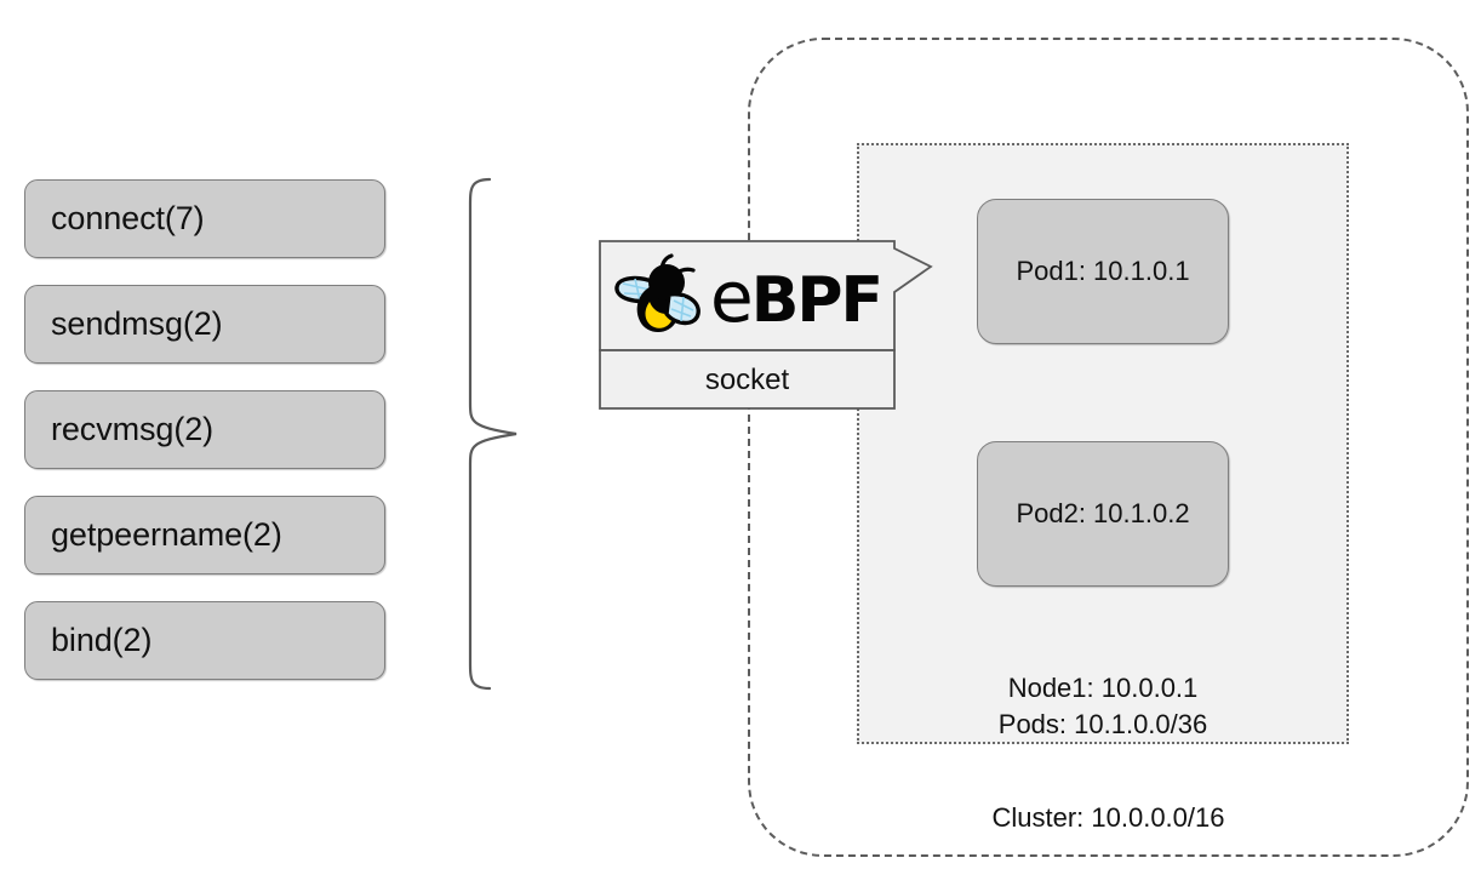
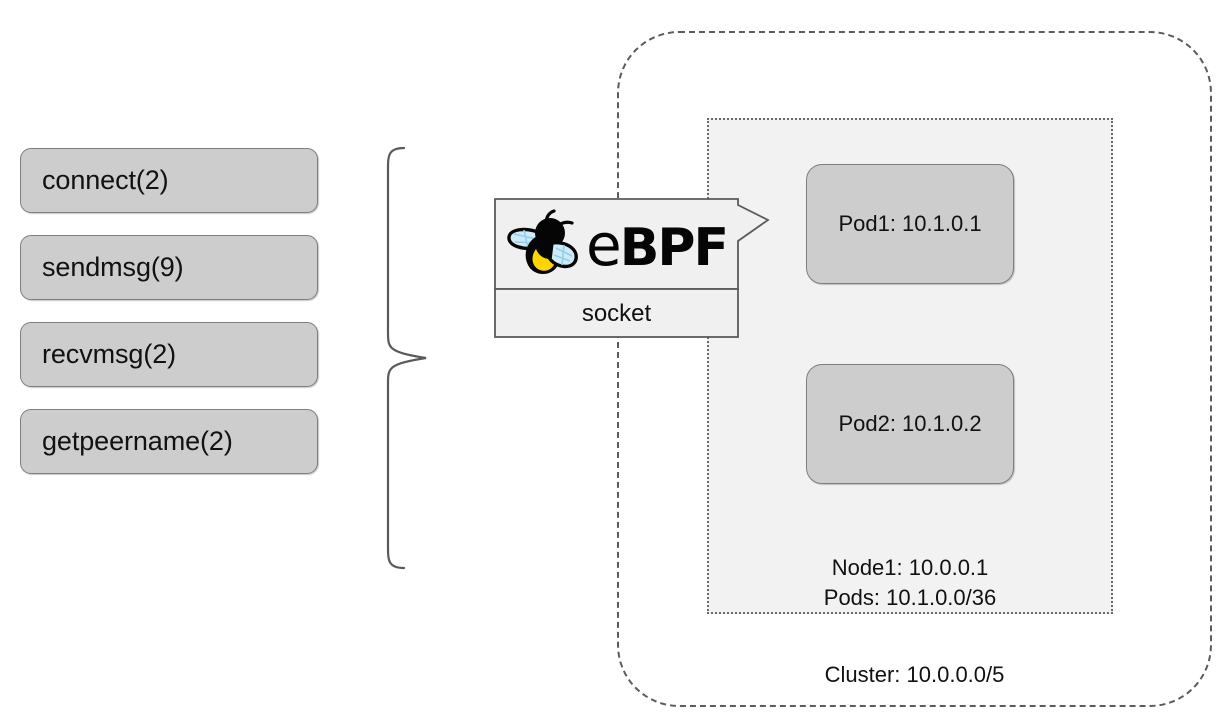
- connect(7)
+ connect(2)
- sendmsg(2)
+ sendmsg(9)
  recvmsg(2)
  getpeername(2)
- bind(2)
  Pod1: 10.1.0.1
  Pod2: 10.1.0.2
  Node1: 10.0.0.1
  Pods: 10.1.0.0/36
- Cluster: 10.0.0.0/16
+ Cluster: 10.0.0.0/5
  eBPF
  socket
